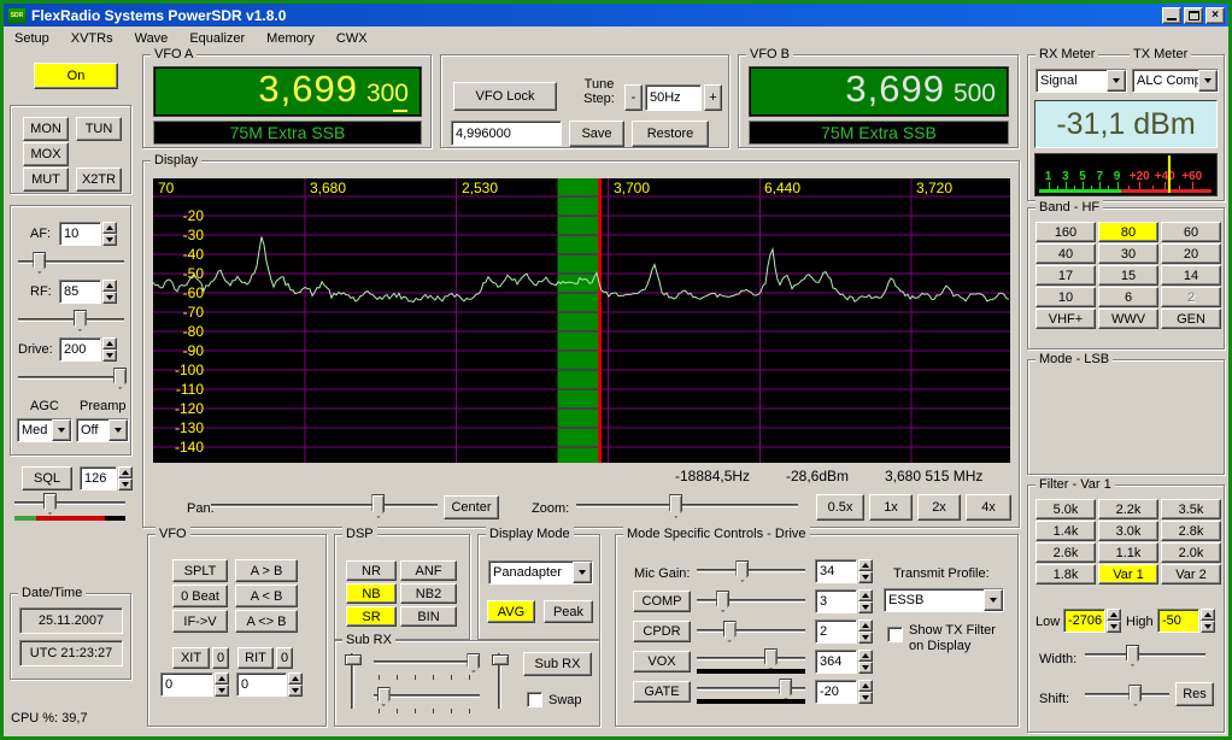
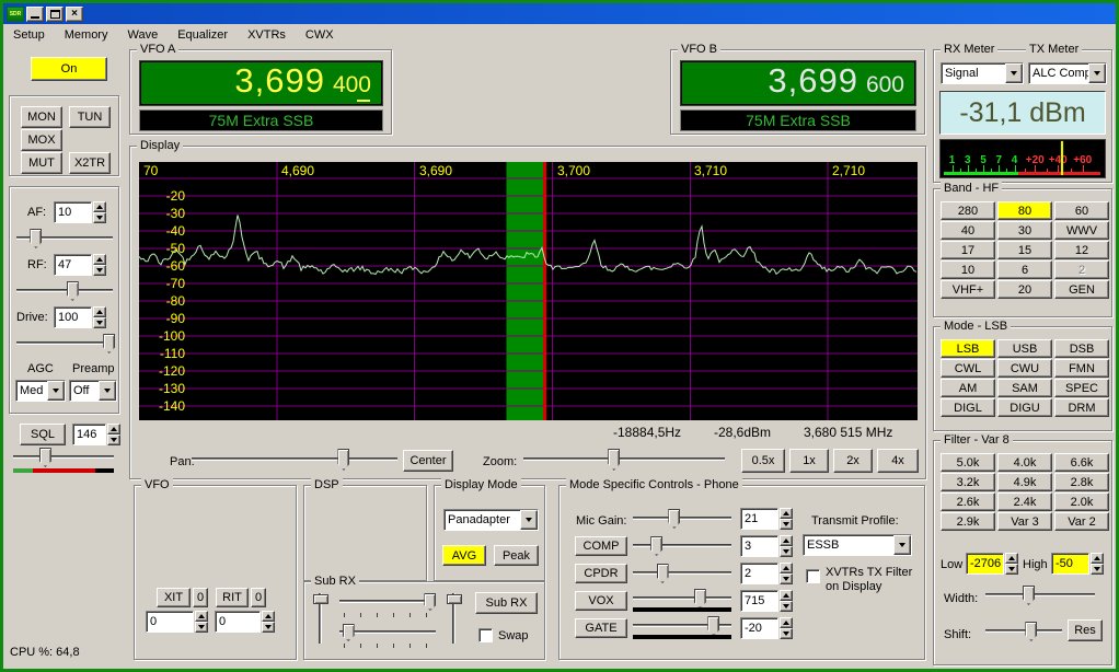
- FlexRadio Systems PowerSDR v1.8.0
  ×
  Setup
- XVTRs
+ Memory
  Wave
  Equalizer
- Memory
+ XVTRs
  CWX
  On
  MON
  TUN
  MOX
  MUT
  X2TR
  AF:
  10
  RF:
- 85
+ 47
  Drive:
- 200
+ 100
  AGC
  Preamp
  Med
  Off
  SQL
- 126
+ 146
- Date/Time
- 25.11.2007
- UTC 21:23:27
- CPU %: 39,7
+ CPU %: 64,8
  VFO A
  3,699
- 300
+ 400
  75M Extra SSB
- VFO Lock
- Tune Step:
- -
- 50Hz
- +
- 4,996000
- Save
- Restore
  VFO B
  3,699
- 500
+ 600
  75M Extra SSB
  RX Meter
  TX Meter
  Signal
  ALC Com
  -31,1 dBm
  1
  3
  5
  7
- 9
+ 4
  +20
  +40
  +60
  Band - HF
- 160
+ 280
  80
  60
  40
  30
- 20
+ WWV
  17
  15
- 14
+ 12
  10
  6
  2
  VHF+
- WWV
+ 20
  GEN
  Mode - LSB
+ LSB
+ USB
+ DSB
+ CWL
+ CWU
+ FMN
+ AM
+ SAM
+ SPEC
+ DIGL
+ DIGU
+ DRM
- Filter - Var 1
+ Filter - Var 8
  5.0k
- 2.2k
+ 4.0k
- 3.5k
+ 6.6k
- 1.4k
+ 3.2k
- 3.0k
+ 4.9k
  2.8k
  2.6k
- 1.1k
+ 2.4k
  2.0k
- 1.8k
+ 2.9k
- Var 1
+ Var 3
  Var 2
  Low
  -2706
  High
  -50
  Width:
  Shift:
  Res
  Display
  70
- 3,680
+ 4,690
- 2,530
+ 3,690
  3,700
- 6,440
+ 3,710
- 3,720
+ 2,710
  -20
  -30
  -40
  -50
  -60
  -70
  -80
  -90
  -100
  -110
  -120
  -130
  -140
  -18884,5Hz
  -28,6dBm
  3,680 515 MHz
  Pan:
  Center
  Zoom:
  0.5x
  1x
  2x
  4x
  VFO
- SPLT
- A > B
- 0 Beat
- A < B
- IF->V
- A <> B
  XIT
  0
  RIT
  0
  0
  0
  DSP
- NR
- ANF
- NB
- NB2
- SR
- BIN
  Display Mode
  Panadapter
  AVG
  Peak
  Sub RX
  Sub RX
  Swap
- Mode Specific Controls - Drive
+ Mode Specific Controls - Phone
  Mic Gain:
- 34
+ 21
  Transmit Profile:
  COMP
  3
  ESSB
  CPDR
  2
- Show TX Filter on Display
+ XVTRs TX Filter on Display
  VOX
- 364
+ 715
  GATE
  -20
